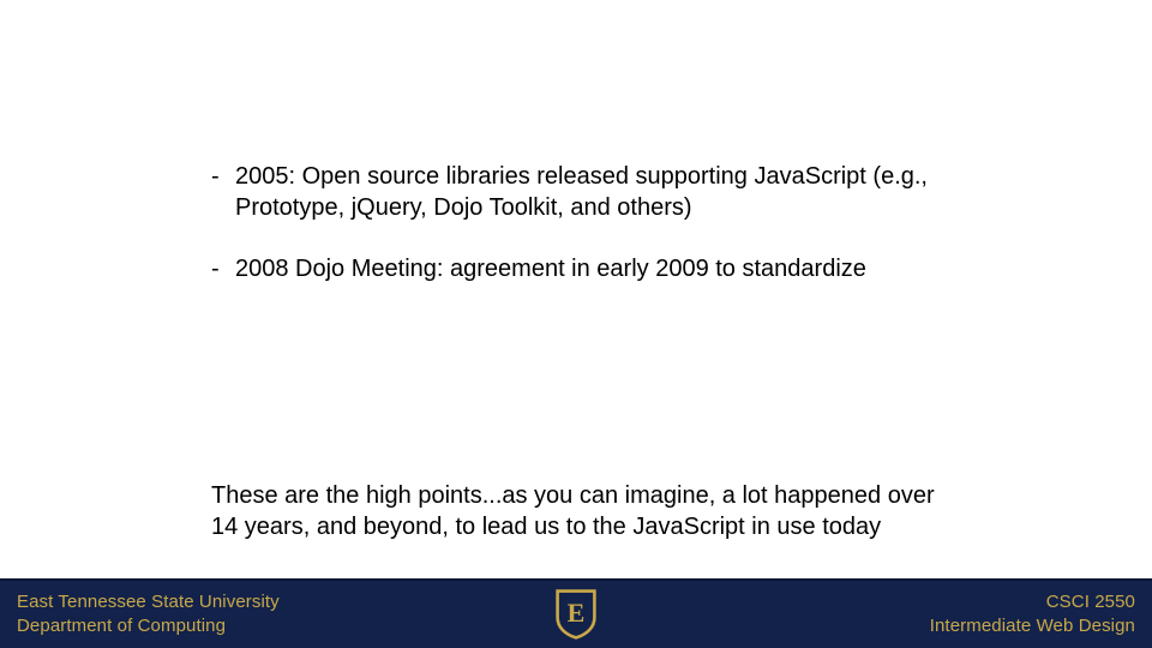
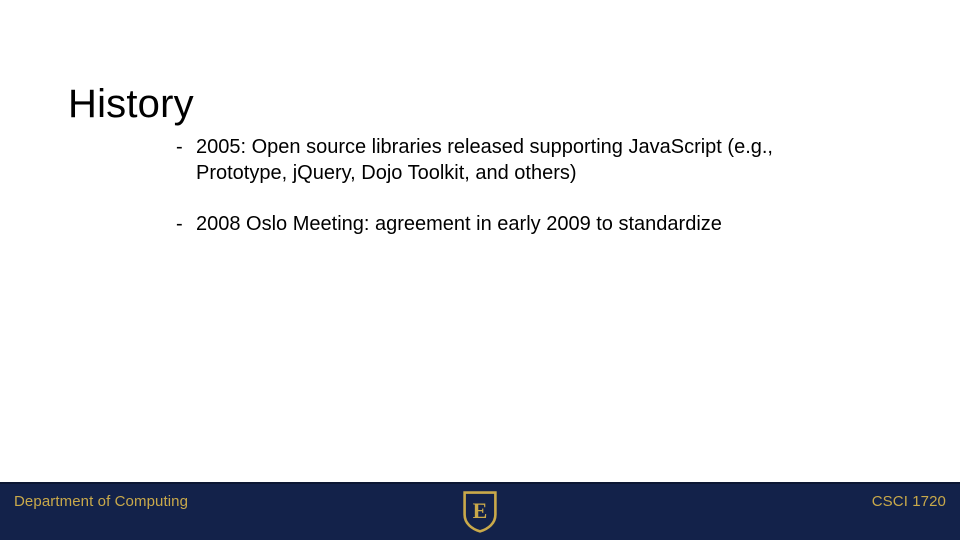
+ History
  -
  2005: Open source libraries released supporting JavaScript (e.g., Prototype, jQuery, Dojo Toolkit, and others)
  -
- 2008 Dojo Meeting: agreement in early 2009 to standardize
+ 2008 Oslo Meeting: agreement in early 2009 to standardize
- These are the high points...as you can imagine, a lot happened over 14 years, and beyond, to lead us to the JavaScript in use today
- East Tennessee State University
  Department of Computing
  E
- CSCI 2550
+ CSCI 1720
- Intermediate Web Design
